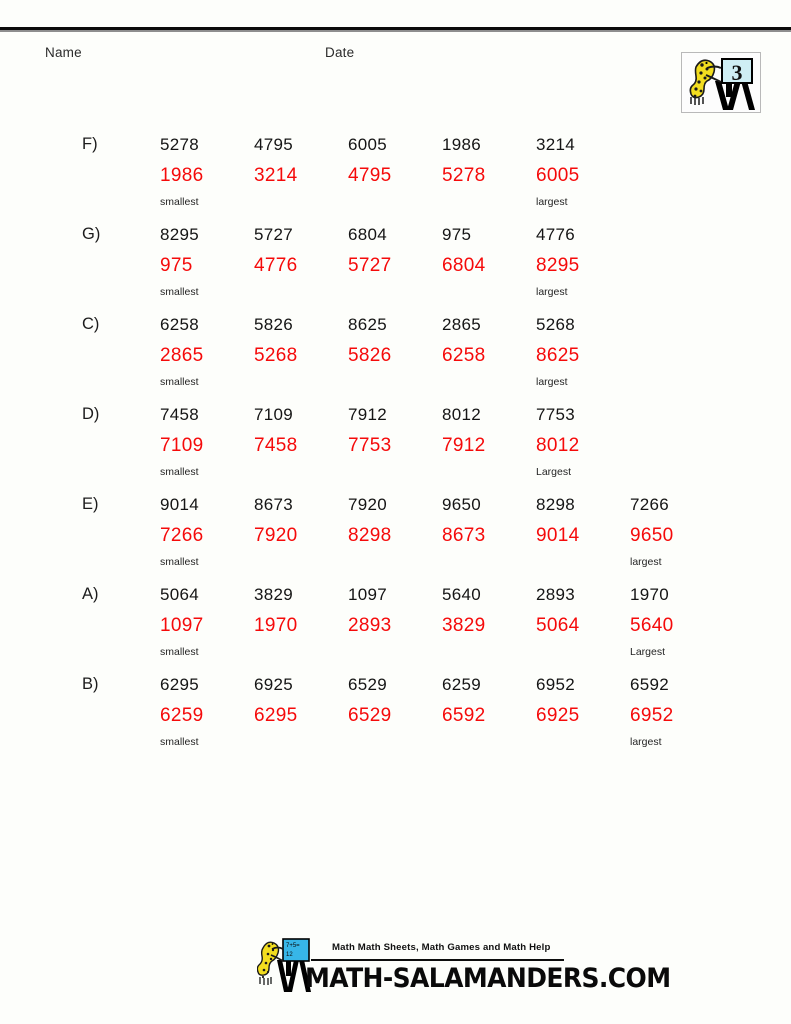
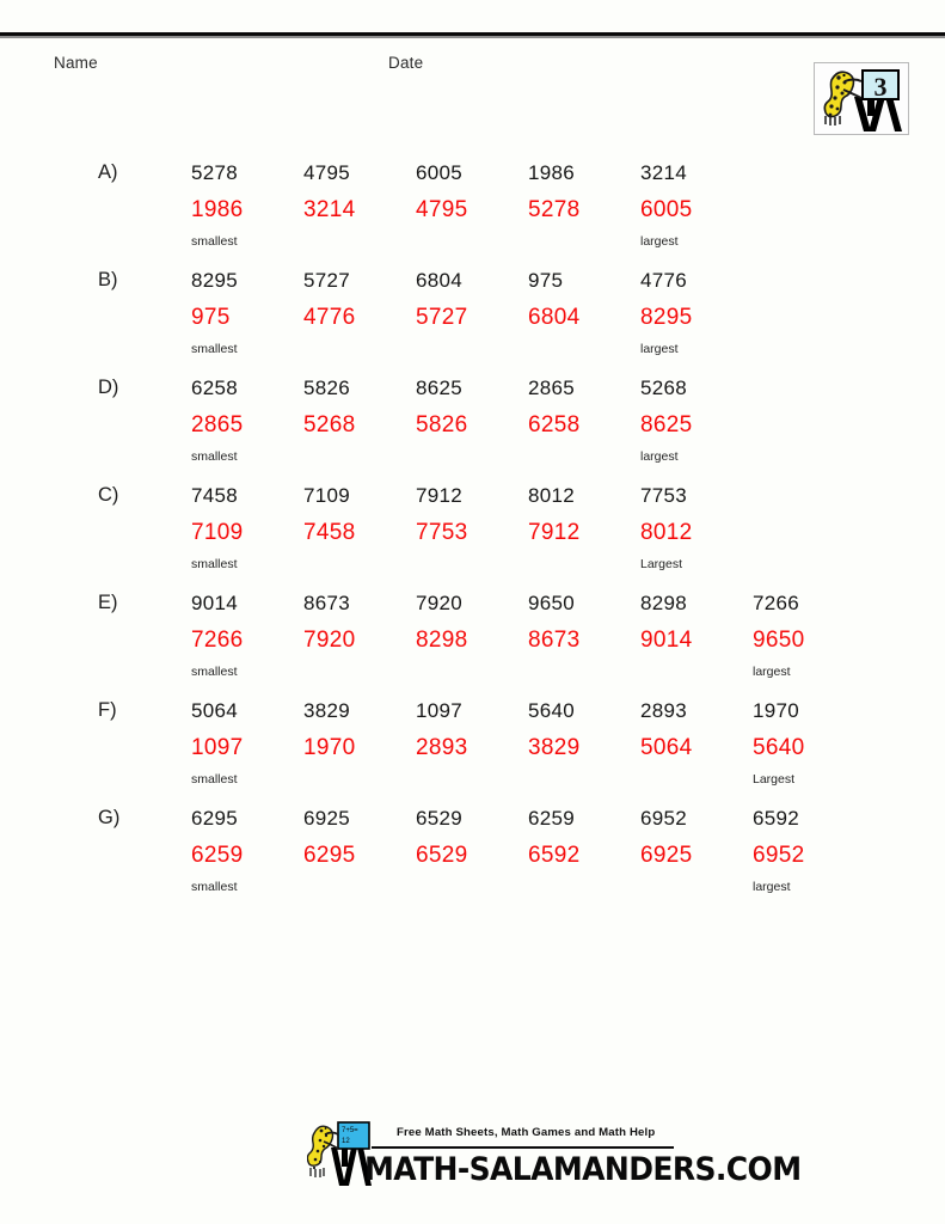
  Name
  Date
  3
- F)
+ A)
  5278
  1986
  smallest
  4795
  3214
  6005
  4795
  1986
  5278
  3214
  6005
  largest
- G)
+ B)
  8295
  975
  smallest
  5727
  4776
  6804
  5727
  975
  6804
  4776
  8295
  largest
- C)
+ D)
  6258
  2865
  smallest
  5826
  5268
  8625
  5826
  2865
  6258
  5268
  8625
  largest
- D)
+ C)
  7458
  7109
  smallest
  7109
  7458
  7912
  7753
  8012
  7912
  7753
  8012
  Largest
  E)
  9014
  7266
  smallest
  8673
  7920
  7920
  8298
  9650
  8673
  8298
  9014
  7266
  9650
  largest
- A)
+ F)
  5064
  1097
  smallest
  3829
  1970
  1097
  2893
  5640
  3829
  2893
  5064
  1970
  5640
  Largest
- B)
+ G)
  6295
  6259
  smallest
  6925
  6295
  6529
  6529
  6259
  6592
  6952
  6925
  6592
  6952
  largest
- Math Math Sheets, Math Games and Math Help
+ Free Math Sheets, Math Games and Math Help
  MATH-SALAMANDERS.COM
